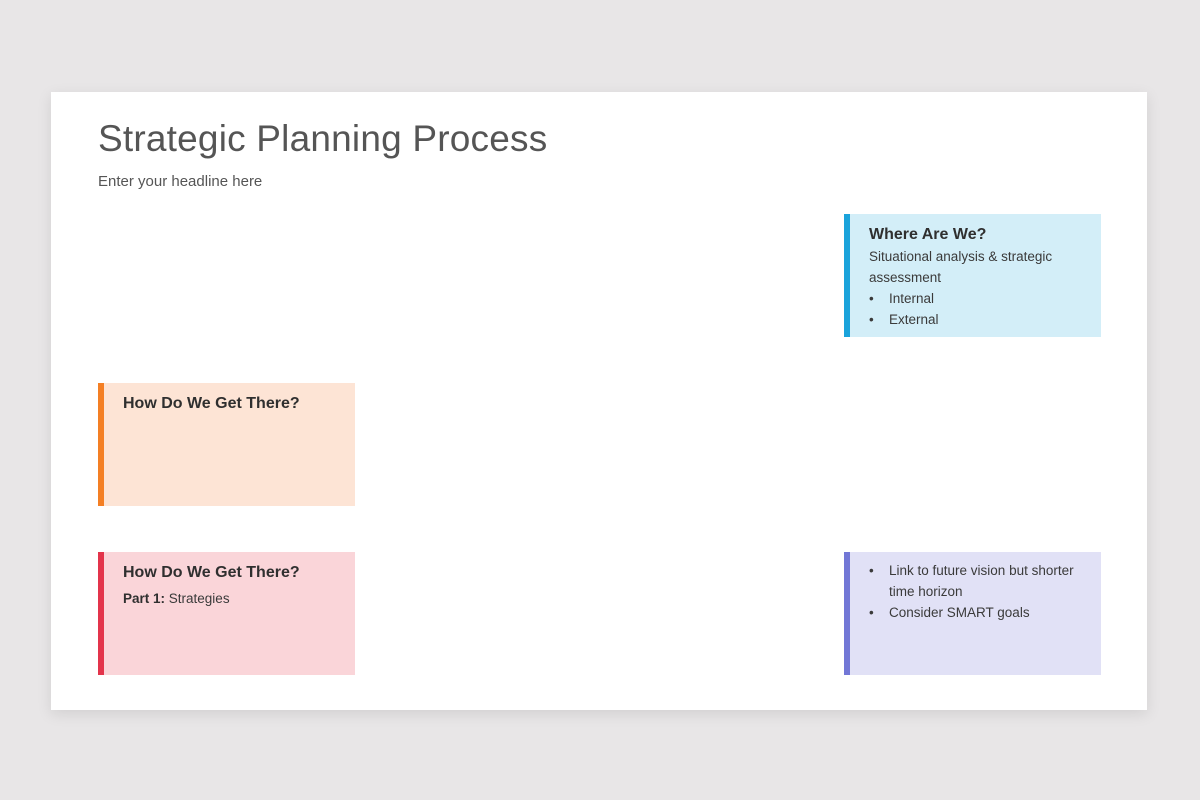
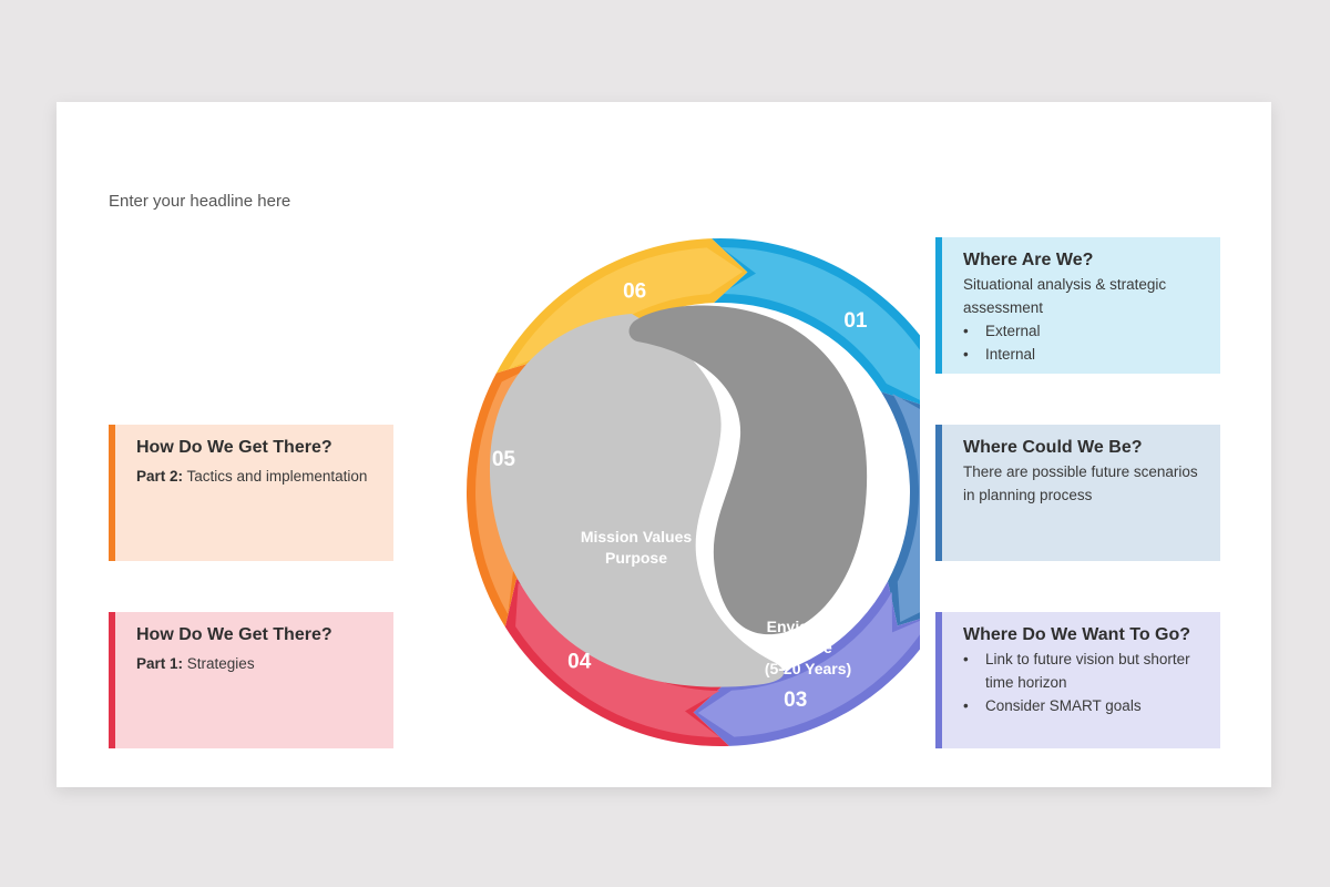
- Strategic Planning Process
  Enter your headline here
  How Do We Get There?
+ Part 2: Tactics and implementation
  How Do We Get There?
  Part 1: Strategies
  Where Are We?
  Situational analysis & strategic assessment
  •
- Internal
+ External
  •
- External
+ Internal
+ Where Could We Be?
+ There are possible future scenarios in planning process
+ Where Do We Want To Go?
  •
  Link to future vision but shorter time horizon
  •
  Consider SMART goals
+ Mission Values
+ Purpose
+ Envisioned
+ Future
+ (5-20 Years)
+ 01
+ 03
+ 04
+ 05
+ 06
